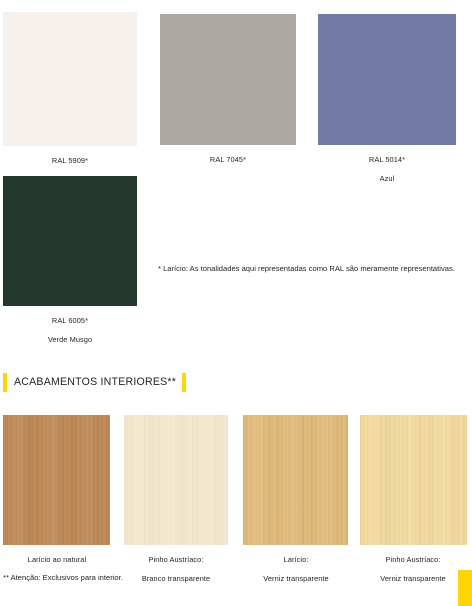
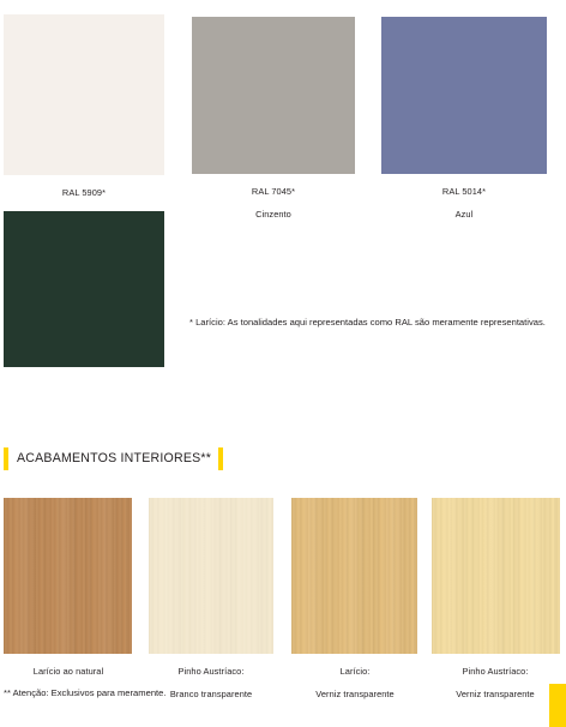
  RAL 5909*
  RAL 7045*
+ Cinzento
  RAL 5014*
  Azul
- RAL 6005*
- Verde Musgo
  * Larício: As tonalidades aqui representadas como RAL são meramente representativas.
  ACABAMENTOS INTERIORES**
  Larício ao natural
  Pinho Austríaco:
  Branco transparente
  Larício:
  Verniz transparente
  Pinho Austríaco:
  Verniz transparente
- ** Atenção: Exclusivos para interior.
+ ** Atenção: Exclusivos para meramente.
